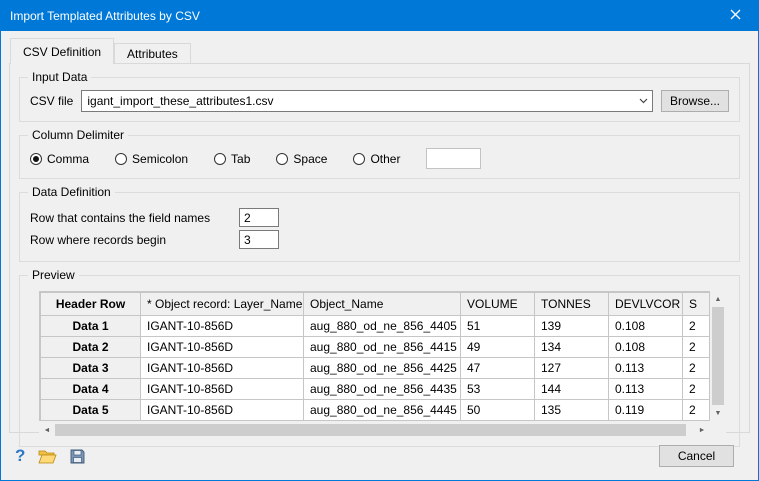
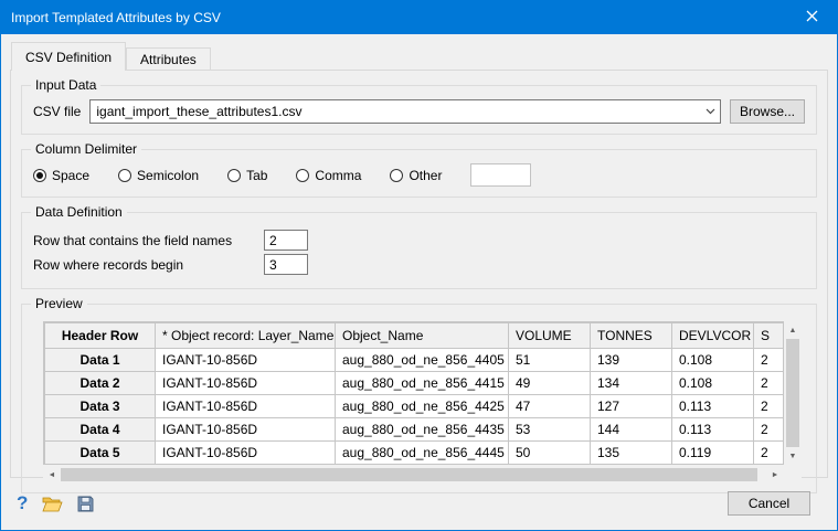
  Import Templated Attributes by CSV
  CSV Definition
  Attributes
  Input Data
  CSV file
  igant_import_these_attributes1.csv
  Browse...
  Column Delimiter
- Comma
+ Space
  Semicolon
  Tab
- Space
+ Comma
  Other
  Data Definition
  Row that contains the field names
  2
  Row where records begin
  3
  Preview
  Header Row	* Object record: Layer_Name	Object_Name	VOLUME	TONNES	DEVLVCOR	S
  Data 1	IGANT-10-856D	aug_880_od_ne_856_4405	51	139	0.108	2
  Data 2	IGANT-10-856D	aug_880_od_ne_856_4415	49	134	0.108	2
  Data 3	IGANT-10-856D	aug_880_od_ne_856_4425	47	127	0.113	2
  Data 4	IGANT-10-856D	aug_880_od_ne_856_4435	53	144	0.113	2
  Data 5	IGANT-10-856D	aug_880_od_ne_856_4445	50	135	0.119	2
  ?
  Cancel
